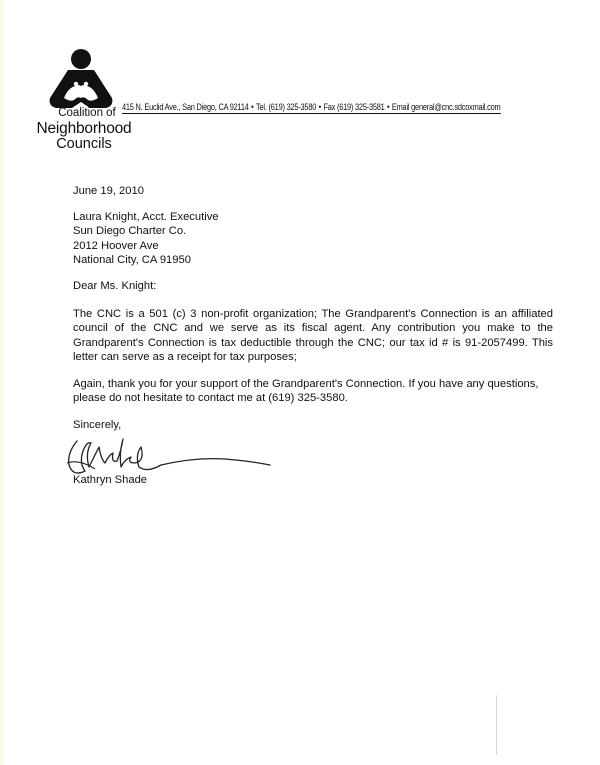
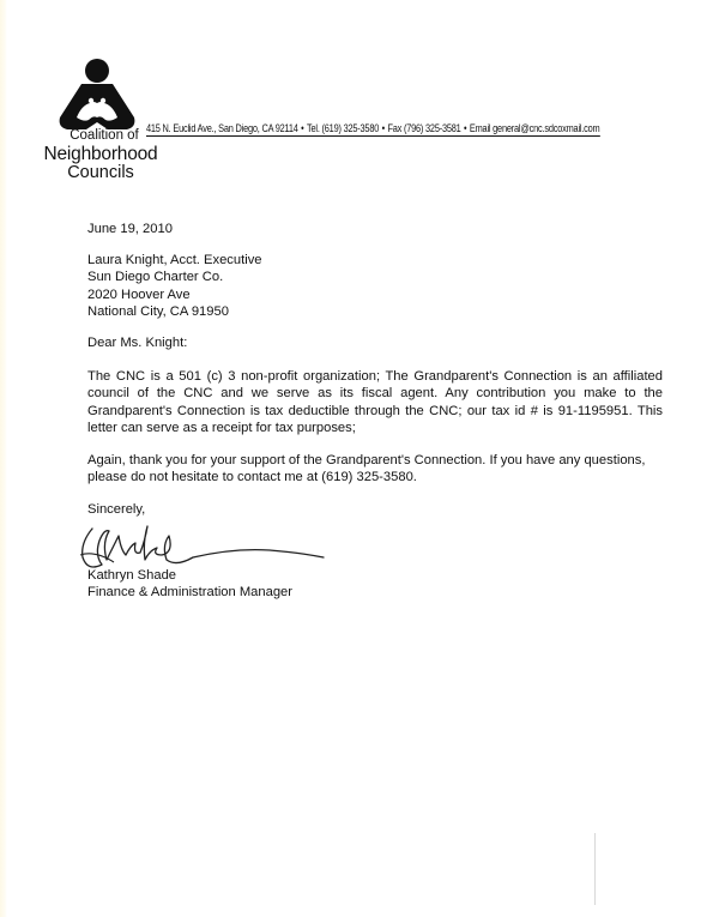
  Coalition of
  Neighborhood
  Councils
- 415 N. Euclid Ave., San Diego, CA 92114 • Tel. (619) 325-3580 • Fax (619) 325-3581 • Email general@cnc.sdcoxmail.com
+ 415 N. Euclid Ave., San Diego, CA 92114 • Tel. (619) 325-3580 • Fax (796) 325-3581 • Email general@cnc.sdcoxmail.com
  June 19, 2010
  Laura Knight, Acct. Executive
  Sun Diego Charter Co.
- 2012 Hoover Ave
+ 2020 Hoover Ave
  National City, CA 91950
  Dear Ms. Knight:
- The CNC is a 501 (c) 3 non-profit organization; The Grandparent's Connection is an affiliated council of the CNC and we serve as its fiscal agent. Any contribution you make to the Grandparent's Connection is tax deductible through the CNC; our tax id # is 91-2057499. This letter can serve as a receipt for tax purposes;
+ The CNC is a 501 (c) 3 non-profit organization; The Grandparent's Connection is an affiliated council of the CNC and we serve as its fiscal agent. Any contribution you make to the Grandparent's Connection is tax deductible through the CNC; our tax id # is 91-1195951. This letter can serve as a receipt for tax purposes;
  Again, thank you for your support of the Grandparent's Connection. If you have any questions, please do not hesitate to contact me at (619) 325-3580.
  Sincerely,
  Kathryn Shade
+ Finance & Administration Manager
